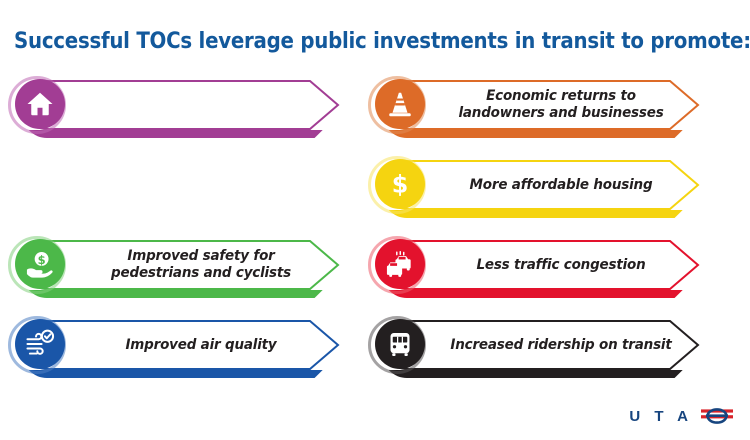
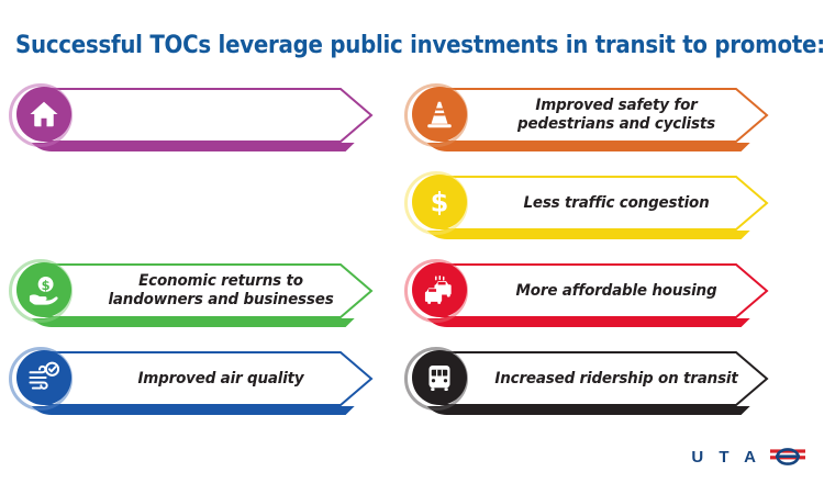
  Successful TOCs leverage public investments in transit to promote:
- Economic returns to landowners and businesses
+ Improved safety for pedestrians and cyclists
  $
- More affordable housing
+ Less traffic congestion
  $
- Improved safety for pedestrians and cyclists
+ Economic returns to landowners and businesses
- Less traffic congestion
+ More affordable housing
  Improved air quality
  Increased ridership on transit
  U T A
